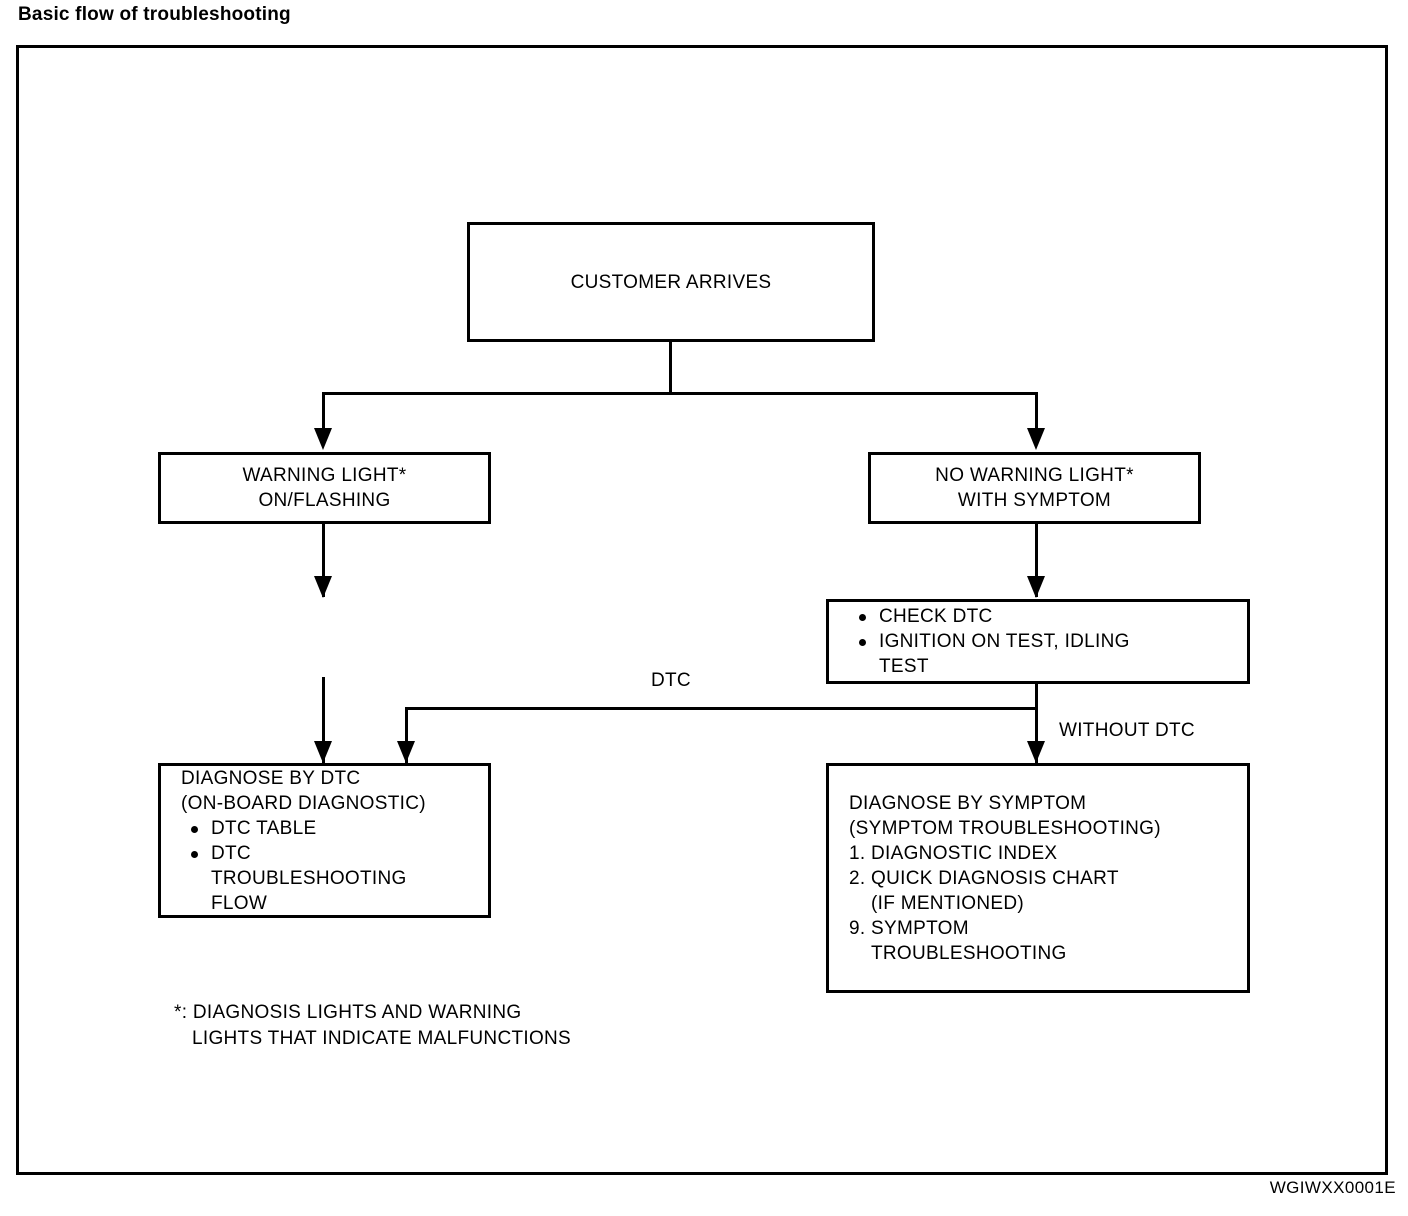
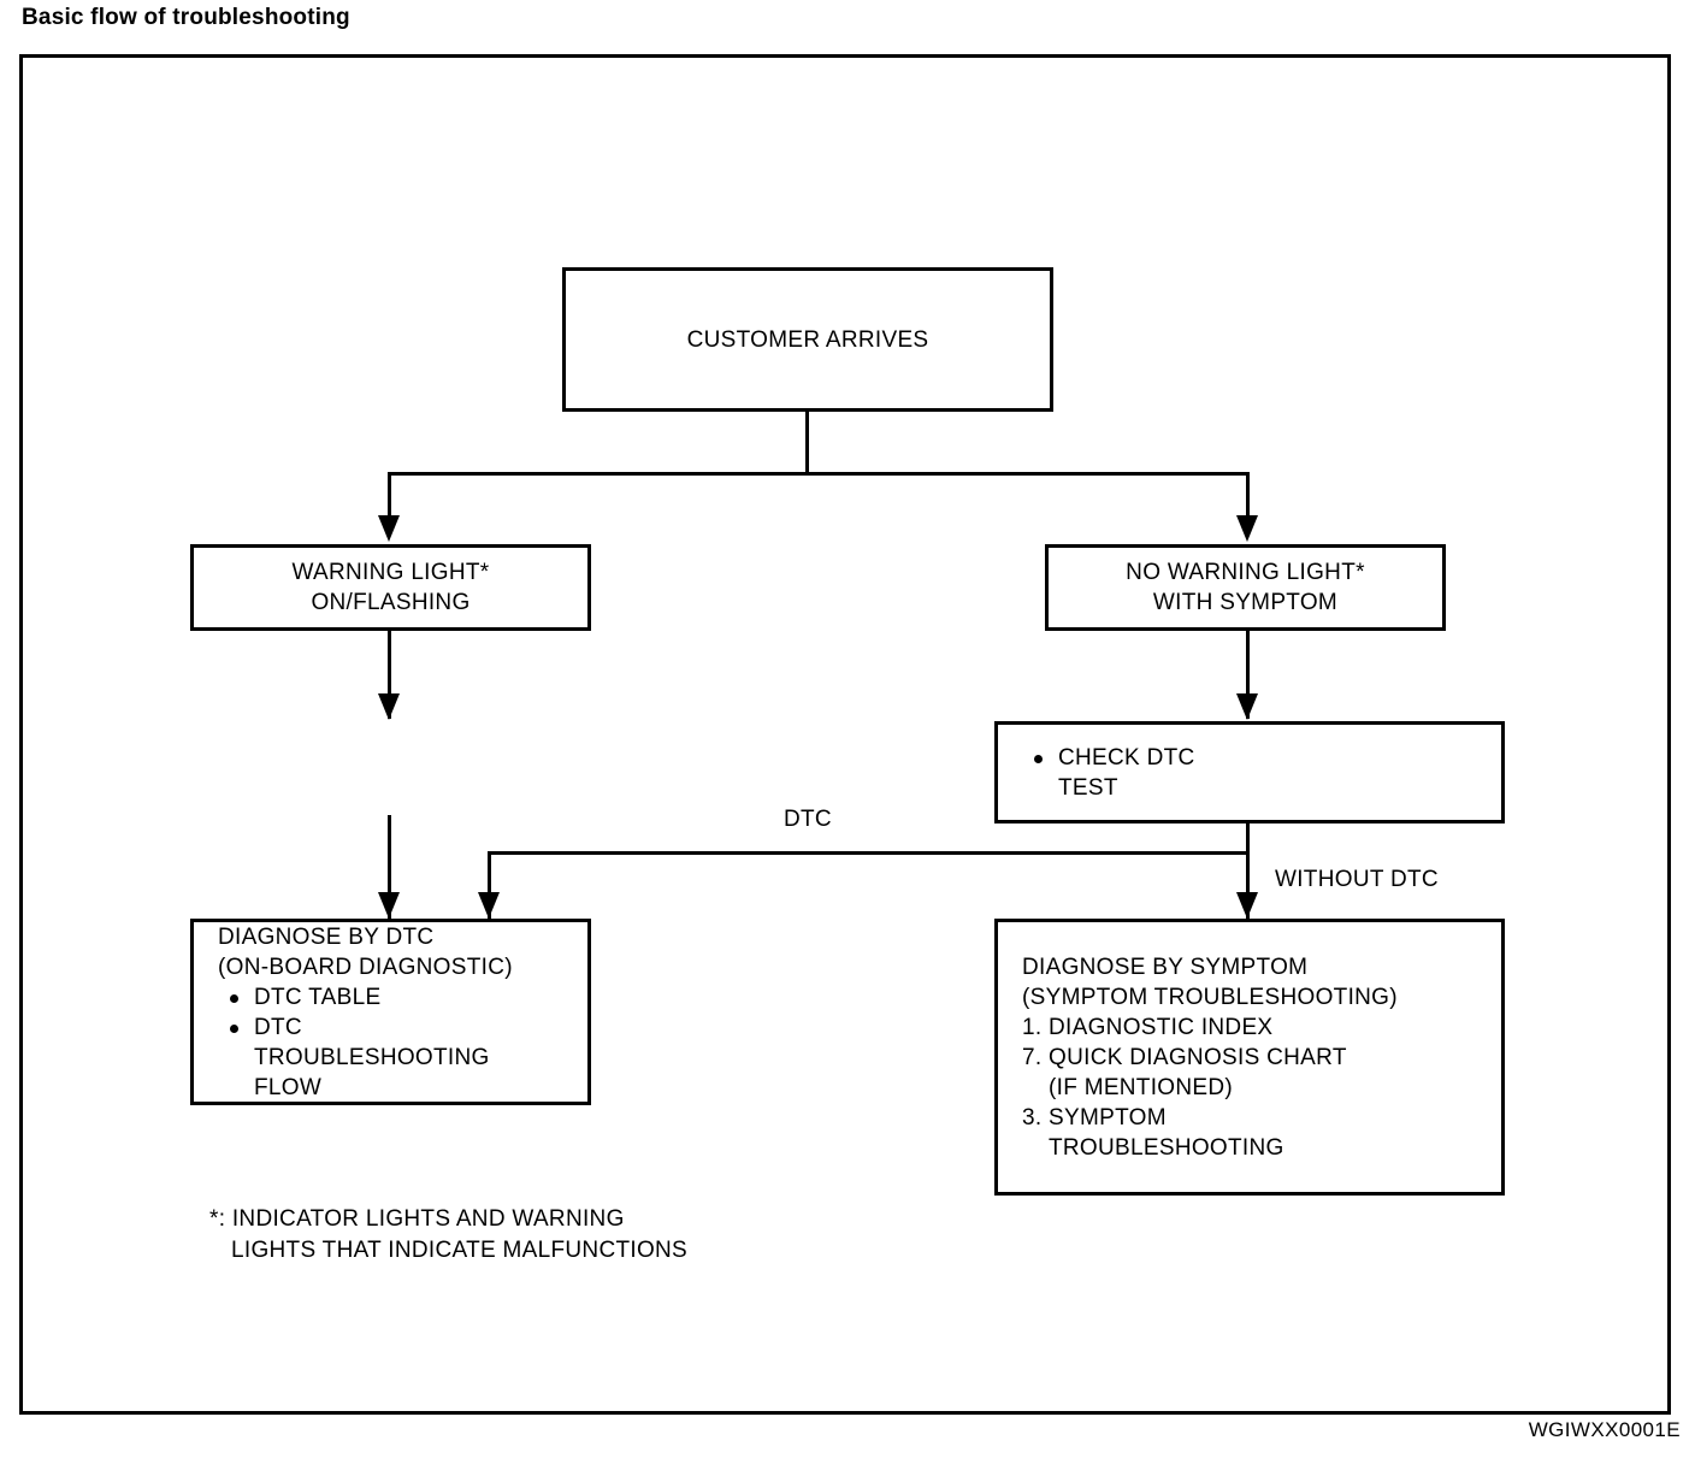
  Basic flow of troubleshooting
  CUSTOMER ARRIVES
  WARNING LIGHT*
  ON/FLASHING
  NO WARNING LIGHT*
  WITH SYMPTOM
  CHECK DTC
- IGNITION ON TEST, IDLING
  TEST
  DTC
  WITHOUT DTC
  DIAGNOSE BY DTC
  (ON-BOARD DIAGNOSTIC)
  DTC TABLE
  DTC
  TROUBLESHOOTING
  FLOW
  DIAGNOSE BY SYMPTOM
  (SYMPTOM TROUBLESHOOTING)
  1. DIAGNOSTIC INDEX
- 2. QUICK DIAGNOSIS CHART
+ 7. QUICK DIAGNOSIS CHART
  (IF MENTIONED)
- 9. SYMPTOM
+ 3. SYMPTOM
  TROUBLESHOOTING
- *: DIAGNOSIS LIGHTS AND WARNING
+ *: INDICATOR LIGHTS AND WARNING
  LIGHTS THAT INDICATE MALFUNCTIONS
  WGIWXX0001E
